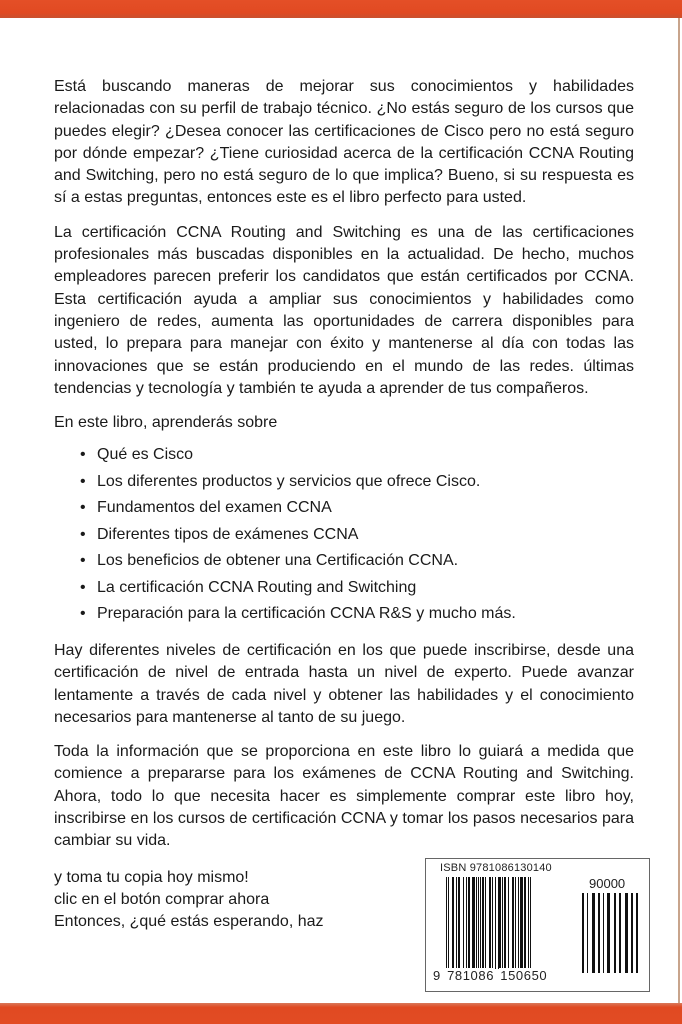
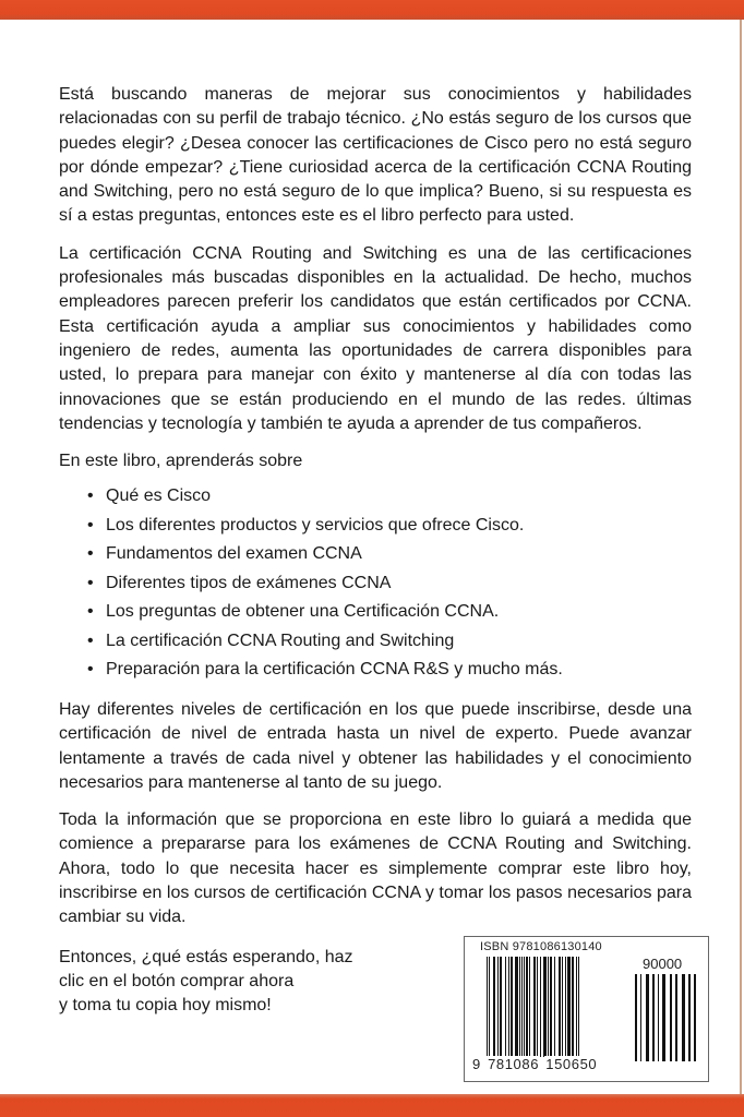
  Está buscando maneras de mejorar sus conocimientos y habilidades relacionadas con su perfil de trabajo técnico. ¿No estás seguro de los cursos que puedes elegir? ¿Desea conocer las certificaciones de Cisco pero no está seguro por dónde empezar? ¿Tiene curiosidad acerca de la certificación CCNA Routing and Switching, pero no está seguro de lo que implica? Bueno, si su respuesta es sí a estas preguntas, entonces este es el libro perfecto para usted.
  La certificación CCNA Routing and Switching es una de las certificaciones profesionales más buscadas disponibles en la actualidad. De hecho, muchos empleadores parecen preferir los candidatos que están certificados por CCNA. Esta certificación ayuda a ampliar sus conocimientos y habilidades como ingeniero de redes, aumenta las oportunidades de carrera disponibles para usted, lo prepara para manejar con éxito y mantenerse al día con todas las innovaciones que se están produciendo en el mundo de las redes. últimas tendencias y tecnología y también te ayuda a aprender de tus compañeros.
  En este libro, aprenderás sobre
  •
  Qué es Cisco
  •
  Los diferentes productos y servicios que ofrece Cisco.
  •
  Fundamentos del examen CCNA
  •
  Diferentes tipos de exámenes CCNA
  •
- Los beneficios de obtener una Certificación CCNA.
+ Los preguntas de obtener una Certificación CCNA.
  •
  La certificación CCNA Routing and Switching
  •
  Preparación para la certificación CCNA R&S y mucho más.
  Hay diferentes niveles de certificación en los que puede inscribirse, desde una certificación de nivel de entrada hasta un nivel de experto. Puede avanzar lentamente a través de cada nivel y obtener las habilidades y el conocimiento necesarios para mantenerse al tanto de su juego.
  Toda la información que se proporciona en este libro lo guiará a medida que comience a prepararse para los exámenes de CCNA Routing and Switching. Ahora, todo lo que necesita hacer es simplemente comprar este libro hoy, inscribirse en los cursos de certificación CCNA y tomar los pasos necesarios para cambiar su vida.
- y toma tu copia hoy mismo!
+ Entonces, ¿qué estás esperando, haz
  clic en el botón comprar ahora
- Entonces, ¿qué estás esperando, haz
+ y toma tu copia hoy mismo!
  ISBN 9781086130140
  90000
  9 781086 150650
